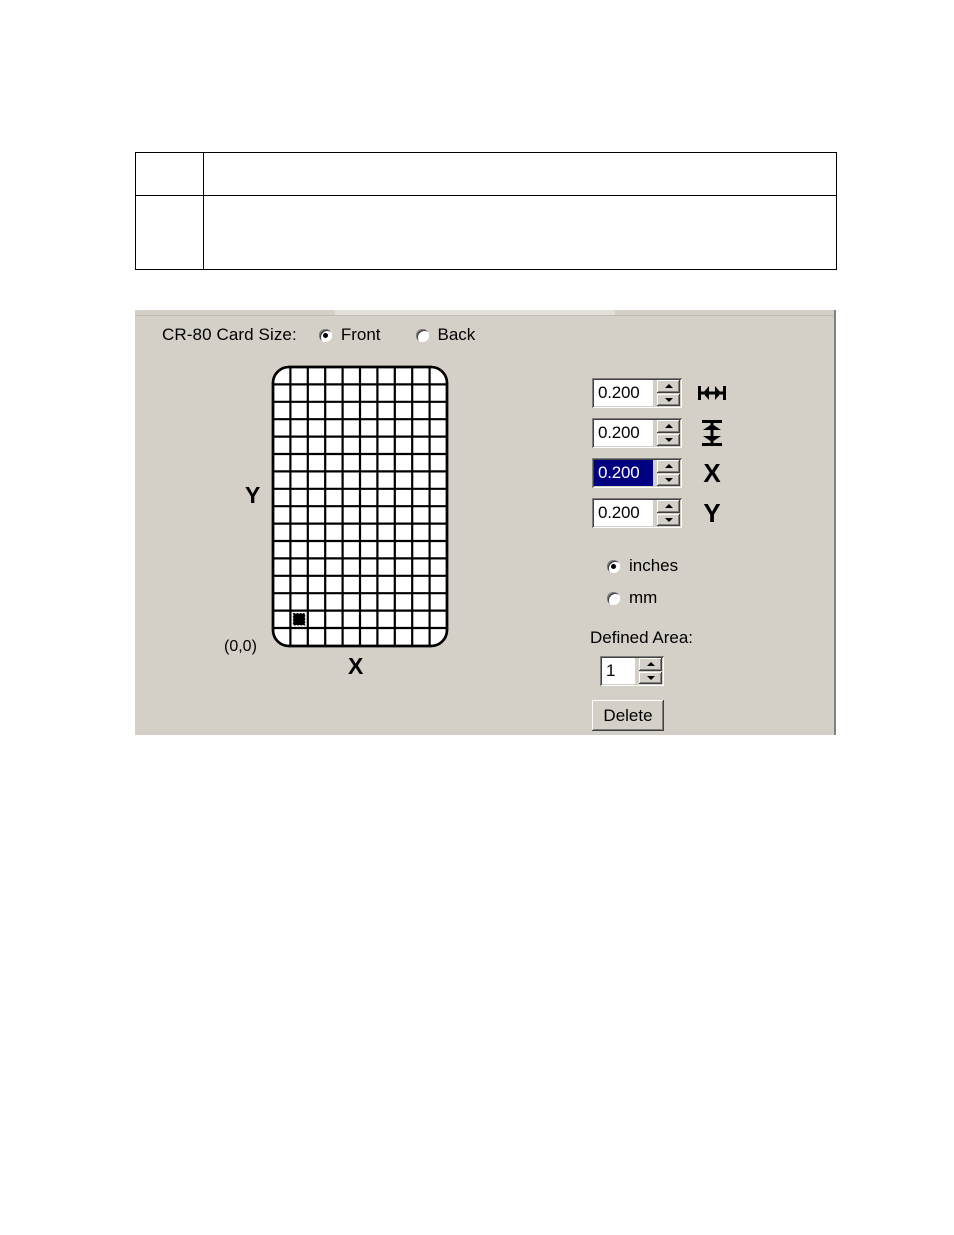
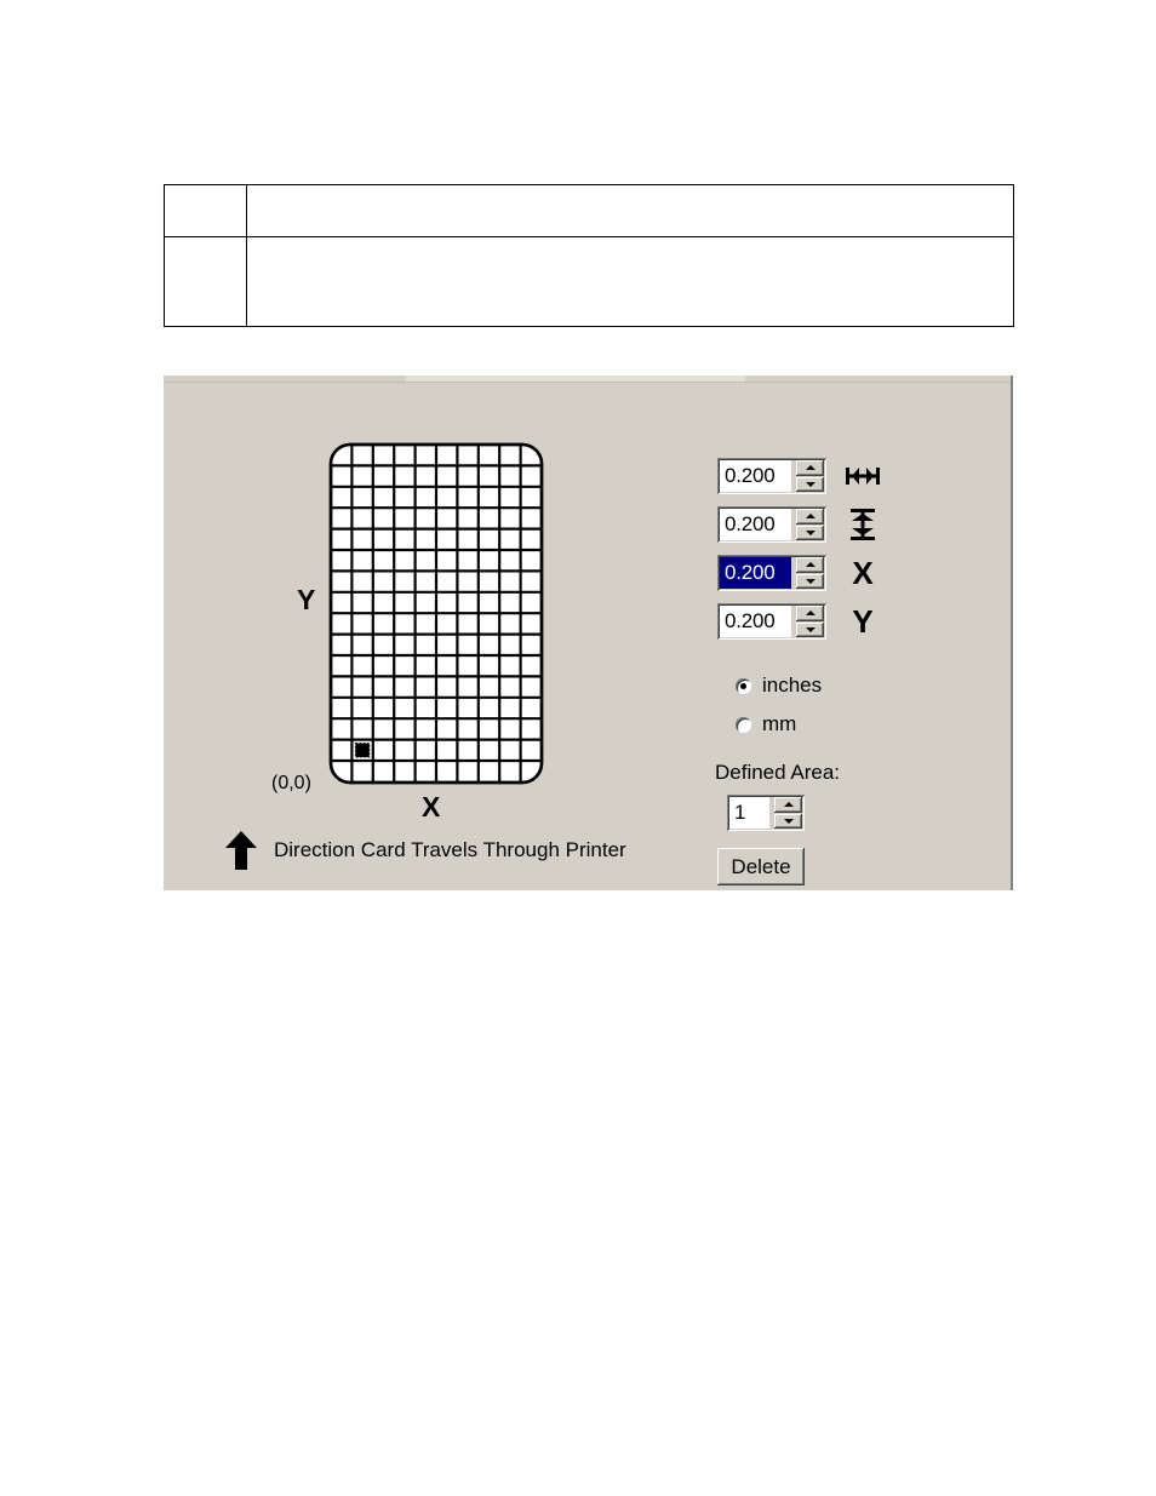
- CR-80 Card Size:
- Front
- Back
  Y
  X
  (0,0)
+ Direction Card Travels Through Printer
  0.200
  0.200
  0.200
  X
  0.200
  Y
  inches
  mm
  Defined Area:
  1
  Delete
